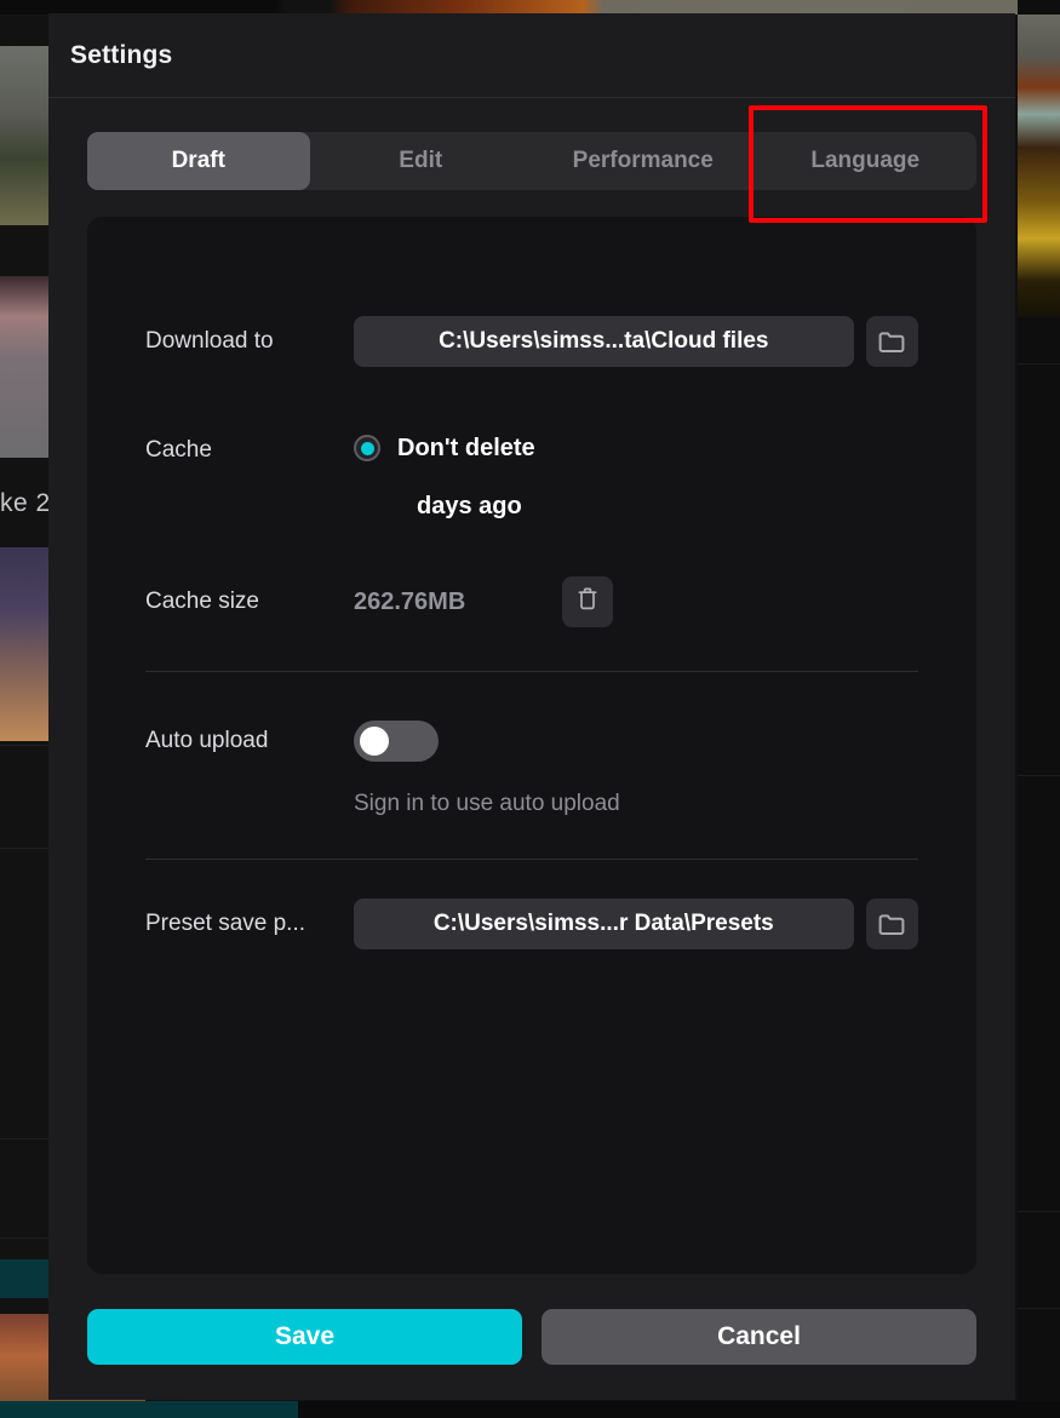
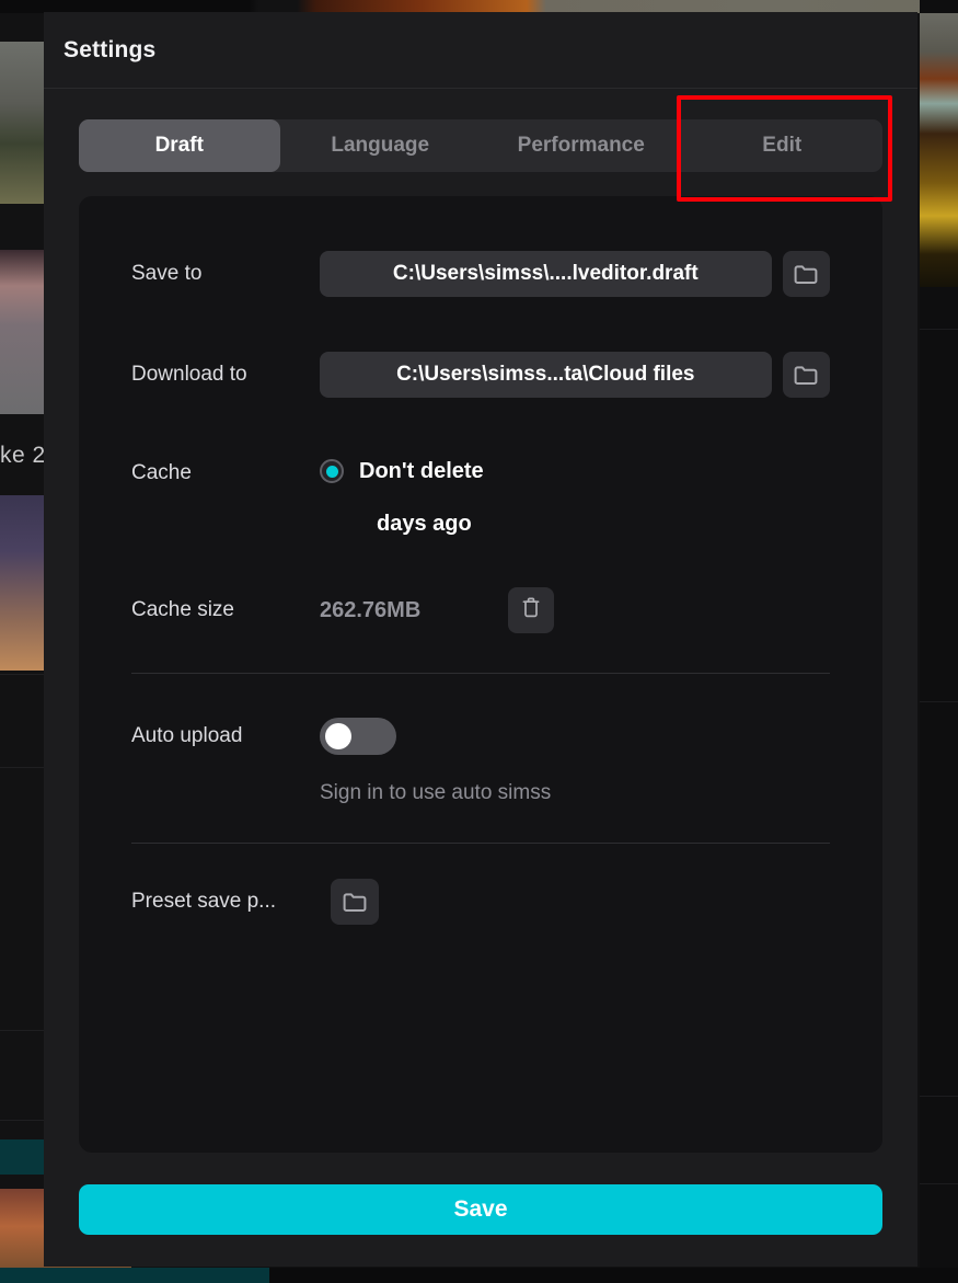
  ke 2
  Settings
  Draft
- Edit
+ Language
  Performance
- Language
+ Edit
+ Save to
+ C:\Users\simss\....lveditor.draft
  Download to
  C:\Users\simss...ta\Cloud files
  Cache
  Don't delete
  days ago
  Cache size
  262.76MB
  Auto upload
- Sign in to use auto upload
+ Sign in to use auto simss
  Preset save p...
- C:\Users\simss...r Data\Presets
  Save
- Cancel
